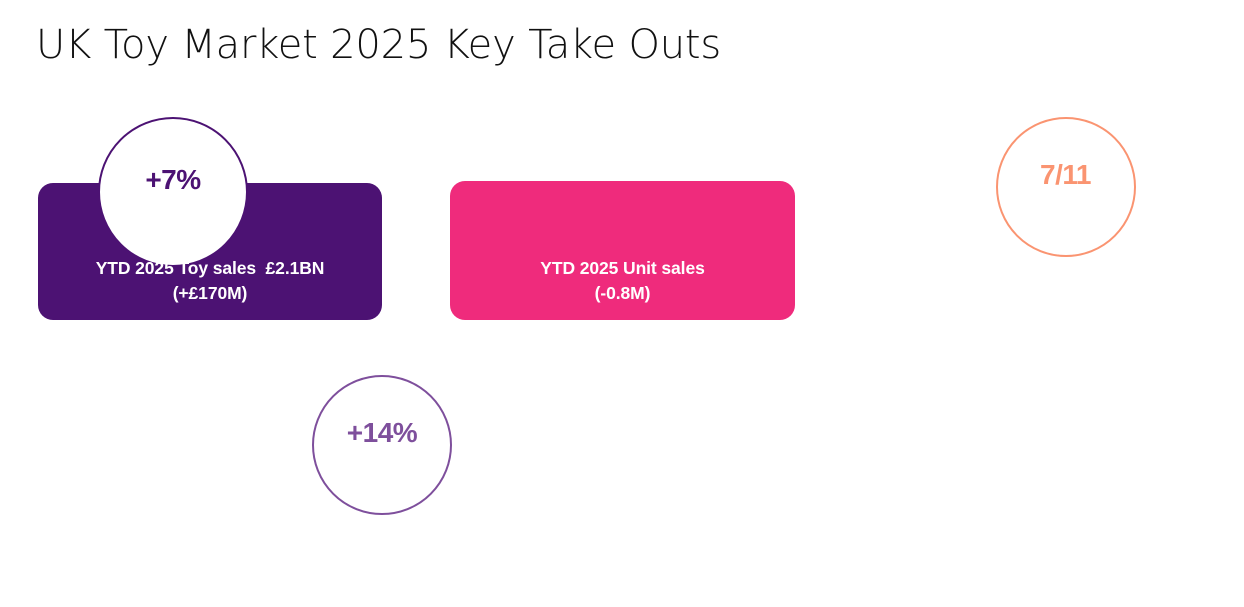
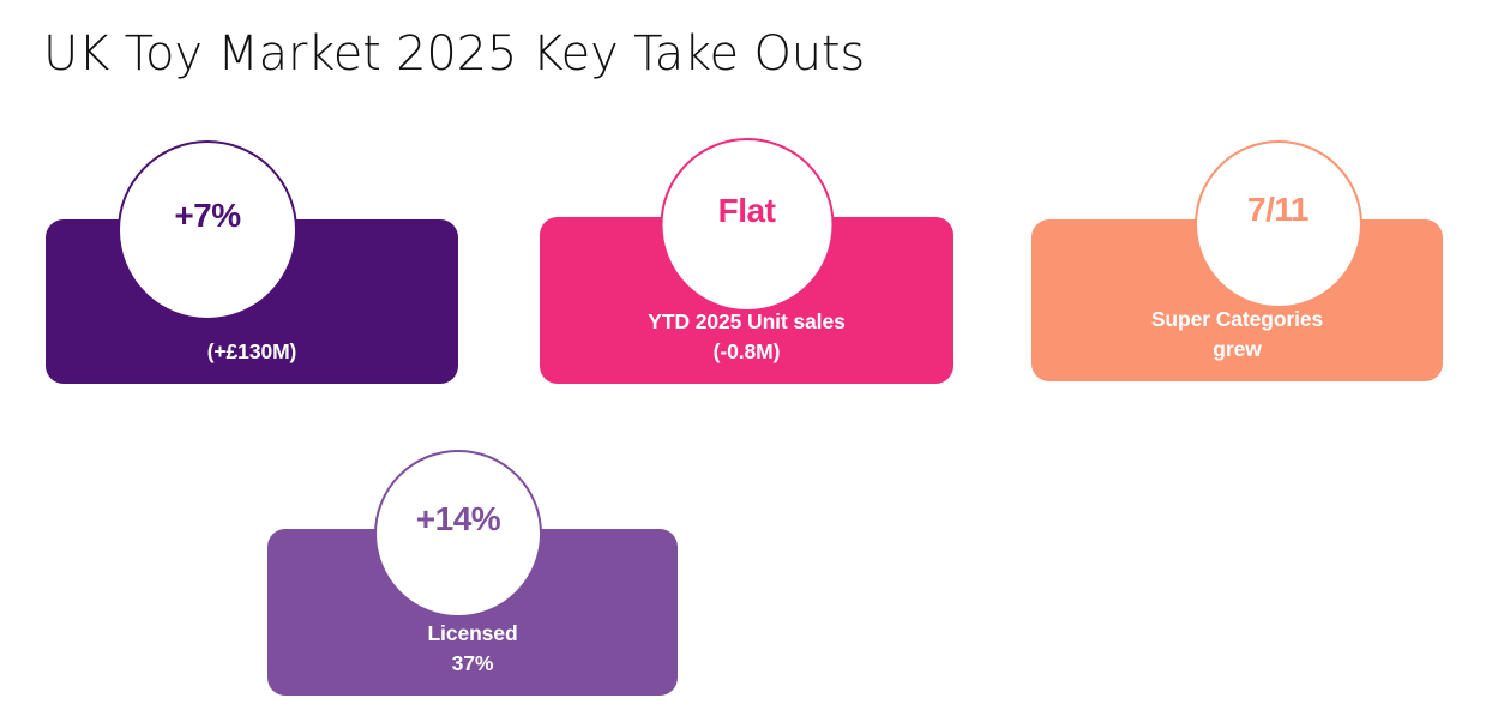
  UK Toy Market 2025 Key Take Outs
- YTD 2025 Toy sales £2.1BN
- (+£170M)
+ (+£130M)
  +7%
  YTD 2025 Unit sales
  (-0.8M)
+ Flat
+ Super Categories
+ grew
  7/11
+ Licensed
+ 37%
  +14%
